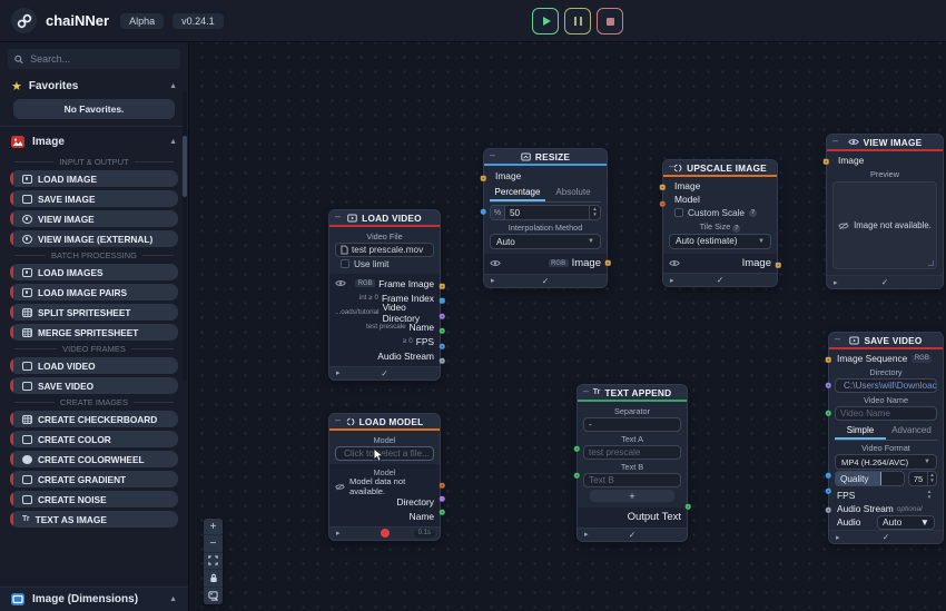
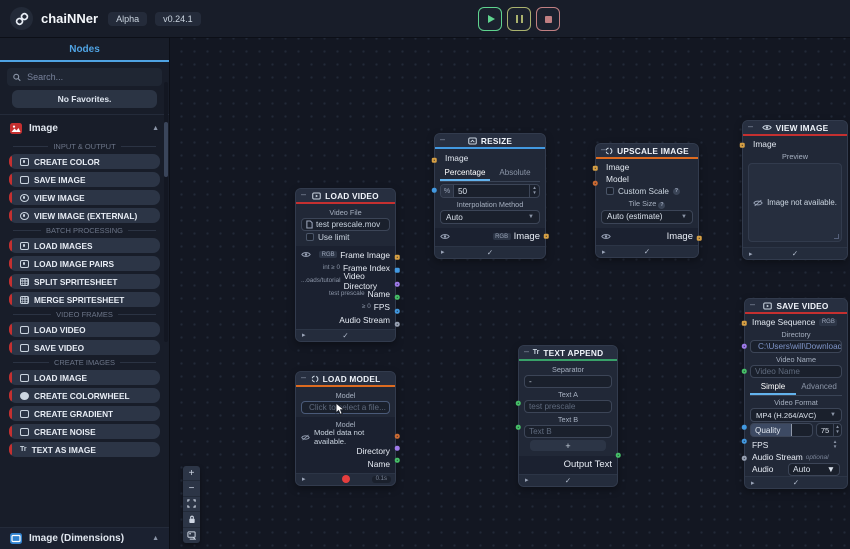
  –
  LOAD VIDEO
  Video File
  test prescale.mov
  Use limit
  Frame Image
  Frame Index
  Video Directory
  Name
  FPS
  Audio Stream
  ✓
  –
  RESIZE
  Image
  Percentage
  Absolute
  50
  Interpolation Method
  Auto
  Image
  ✓
  –
  UPSCALE IMAGE
  Image
  Model
  Custom Scale
  Tile Size
  Auto (estimate)
  Image
  ✓
  –
  VIEW IMAGE
  Image
  Preview
  Image not available.
  ✓
  –
  LOAD MODEL
  Model
  Click toelect a file...
  Model
  Model data not available.
  Directory
  Name
  –
  TEXT APPEND
  Separator
  -
  Text A
  test prescale
  Text B
  Text B
  +
  Output Text
  ✓
  –
  SAVE VIDEO
  Image Sequence
  Directory
  C:\Users\will\Download
  Video Name
  Video Name
  Simple
  Advanced
  Video Format
  MP4 (H.264/AVC)
  Quality
  75
  FPS
  Audio Stream
  Audio
  Auto
  ▼
  ✓
  +
  −
  chaiNNer
  Alpha
  v0.24.1
+ Nodes
  Search...
- ★
- Favorites
  No Favorites.
  Image
  INPUT & OUTPUT
- LOAD IMAGE
+ CREATE COLOR
  SAVE IMAGE
  VIEW IMAGE
  VIEW IMAGE (EXTERNAL)
  BATCH PROCESSING
  LOAD IMAGES
  LOAD IMAGE PAIRS
  SPLIT SPRITESHEET
  MERGE SPRITESHEET
  VIDEO FRAMES
  LOAD VIDEO
  SAVE VIDEO
  CREATE IMAGES
- CREATE CHECKERBOARD
- CREATE COLOR
+ LOAD IMAGE
  CREATE COLORWHEEL
  CREATE GRADIENT
  CREATE NOISE
  TEXT AS IMAGE
  Image (Dimensions)
